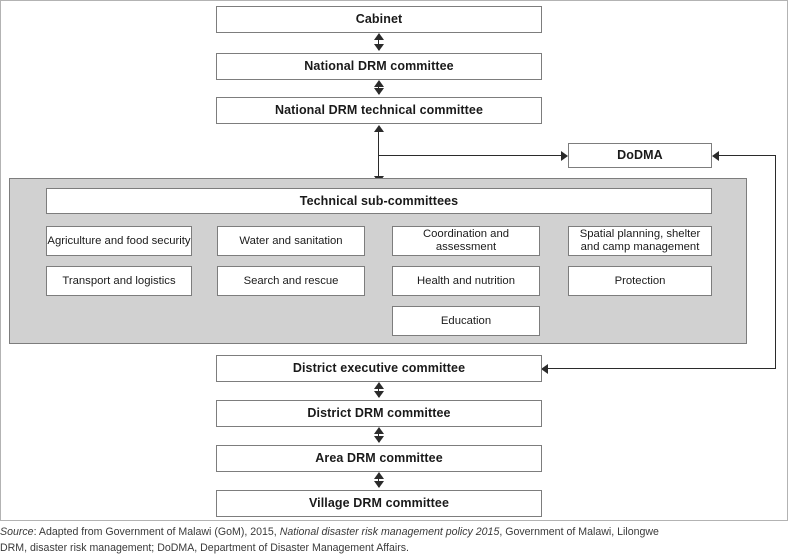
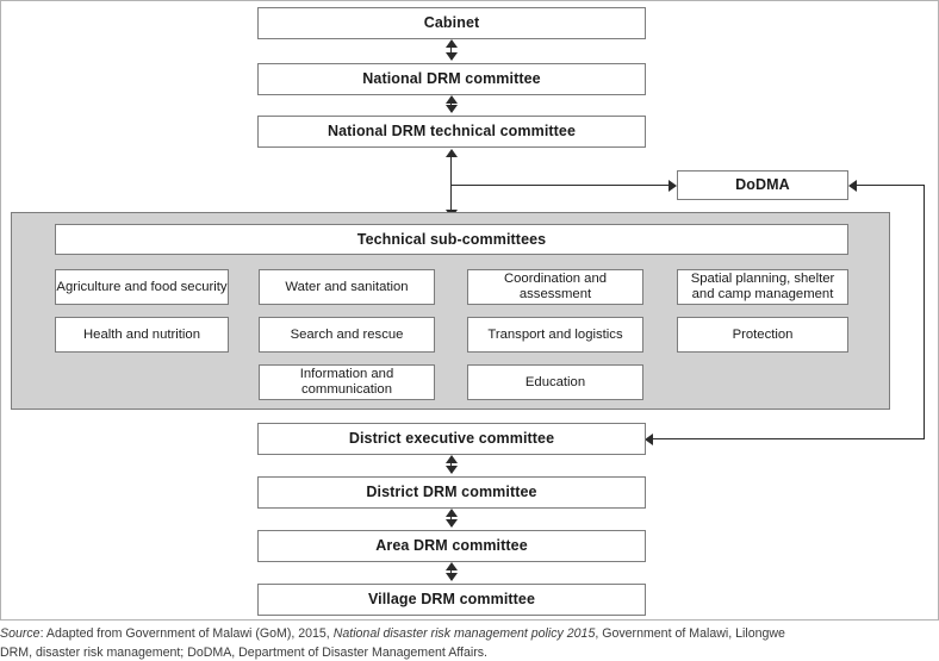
  Cabinet
  National DRM committee
  National DRM technical committee
  DoDMA
  Technical sub-committees
  Agriculture and food security
- Transport and logistics
+ Health and nutrition
  Water and sanitation
  Search and rescue
+ Information and communication
  Coordination and assessment
- Health and nutrition
+ Transport and logistics
  Education
  Spatial planning, shelter and camp management
  Protection
  District executive committee
  District DRM committee
  Area DRM committee
  Village DRM committee
  Source: Adapted from Government of Malawi (GoM), 2015, National disaster risk management policy 2015, Government of Malawi, Lilongwe
  DRM, disaster risk management; DoDMA, Department of Disaster Management Affairs.
